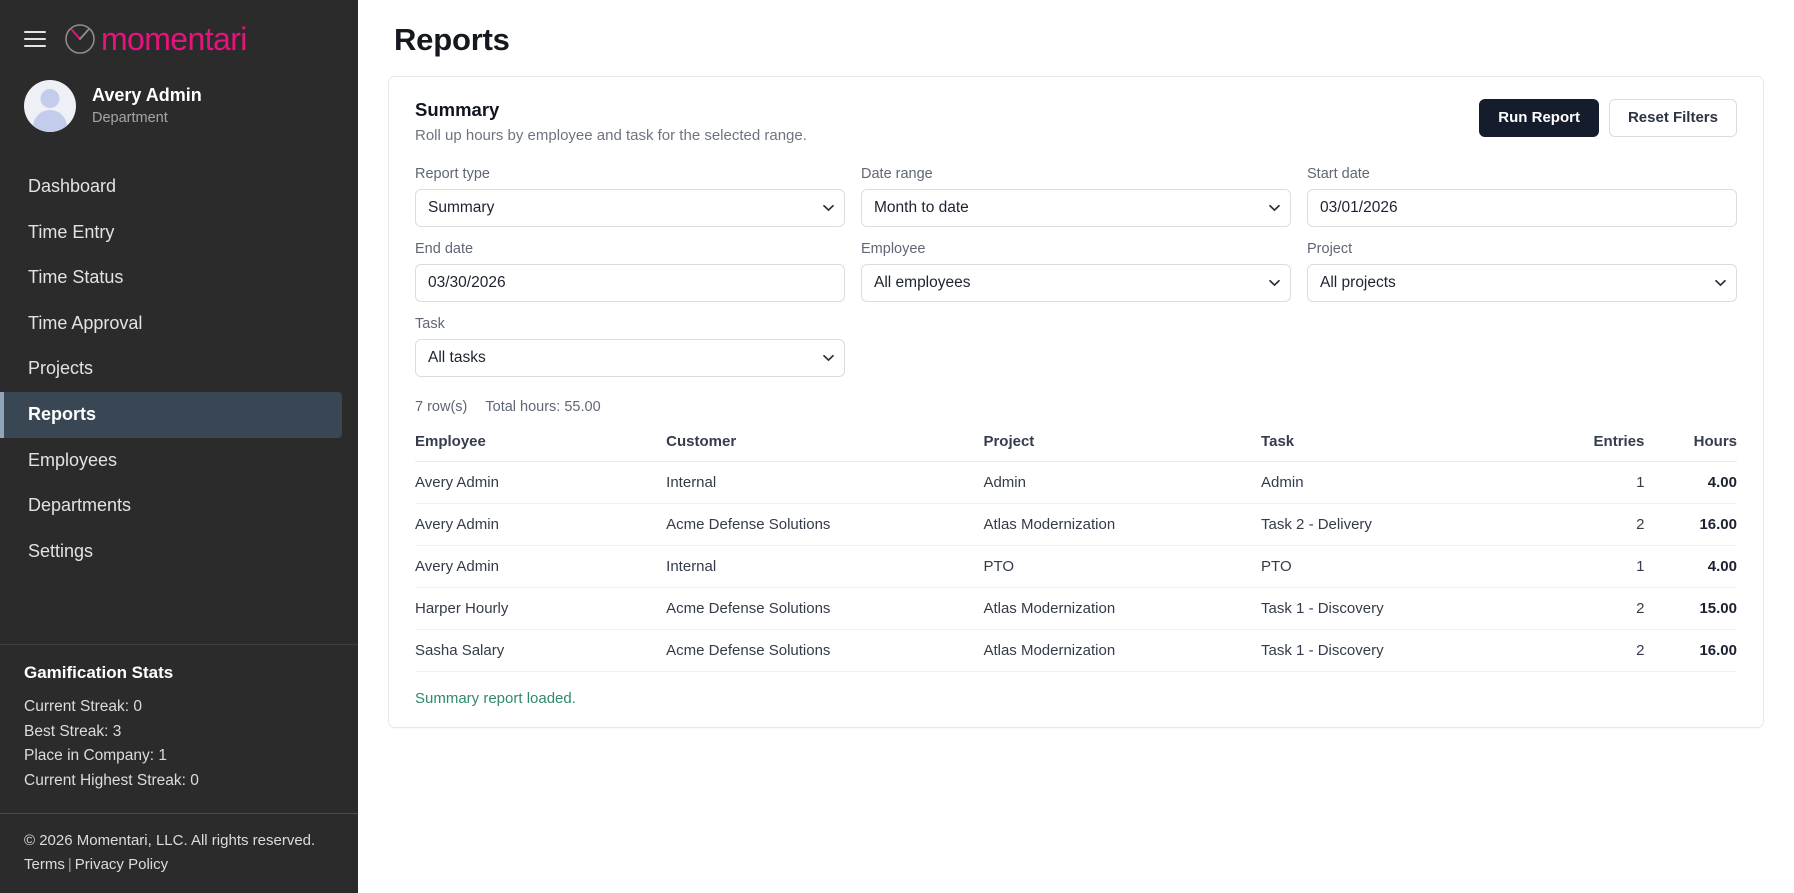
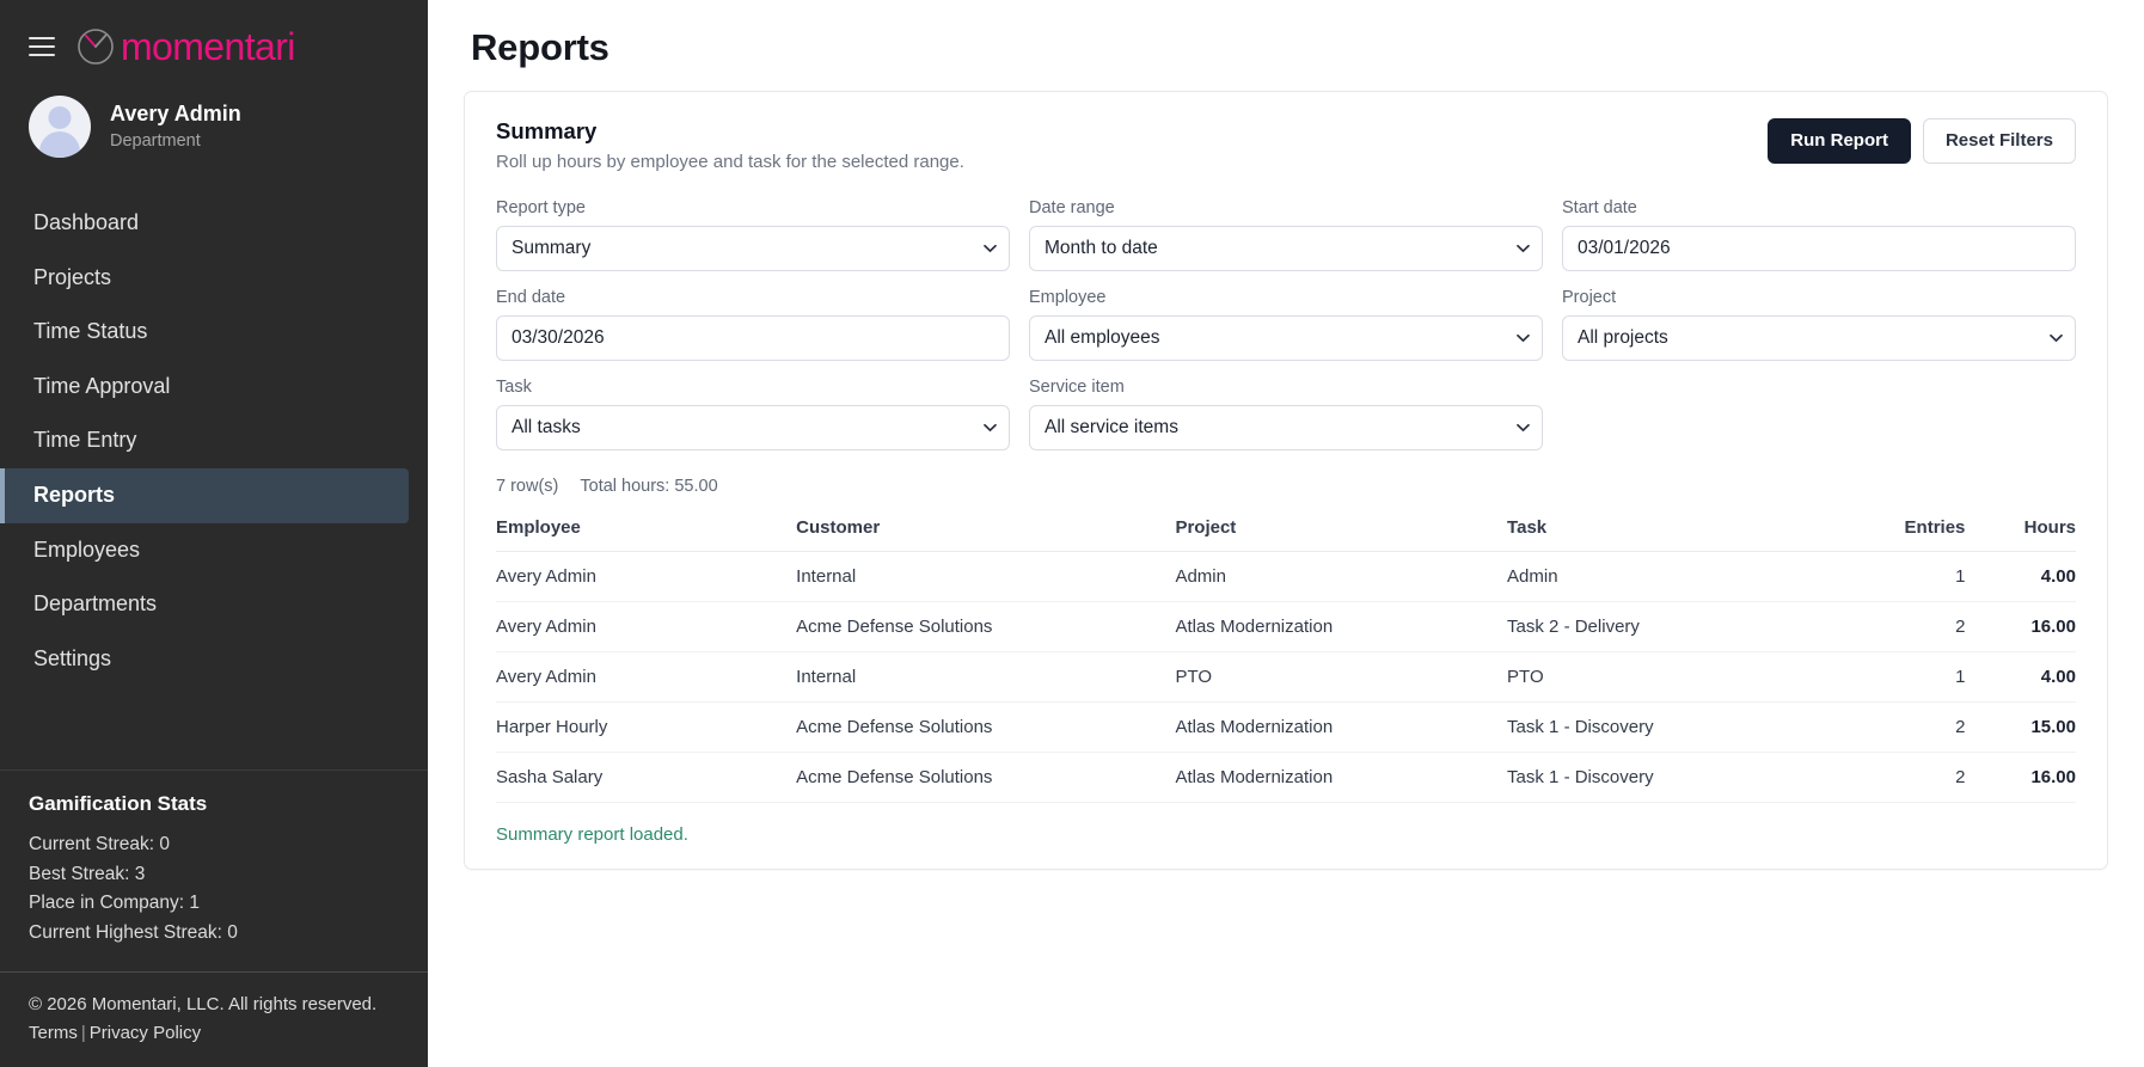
  momentari
  Avery Admin
  Department
  Dashboard
- Time Entry
+ Projects
  Time Status
  Time Approval
- Projects
+ Time Entry
  Reports
  Employees
  Departments
  Settings
  Gamification Stats
  Current Streak: 0
  Best Streak: 3
  Place in Company: 1
  Current Highest Streak: 0
  © 2026 Momentari, LLC. All rights reserved.
  Terms | Privacy Policy
  Reports
  Summary
  Roll up hours by employee and task for the selected range.
  Run Report
  Reset Filters
  Report type
  Summary
  Date range
  Month to date
  Start date
  03/01/2026
  End date
  03/30/2026
  Employee
  All employees
  Project
  All projects
  Task
  All tasks
+ Service item
+ All service items
  7 row(s)
  Total hours: 55.00
  Employee	Customer	Project	Task	Entries	Hours
  Avery Admin	Internal	Admin	Admin	1	4.00
  Avery Admin	Acme Defense Solutions	Atlas Modernization	Task 2 - Delivery	2	16.00
  Avery Admin	Internal	PTO	PTO	1	4.00
  Harper Hourly	Acme Defense Solutions	Atlas Modernization	Task 1 - Discovery	2	15.00
  Sasha Salary	Acme Defense Solutions	Atlas Modernization	Task 1 - Discovery	2	16.00
  Summary report loaded.
